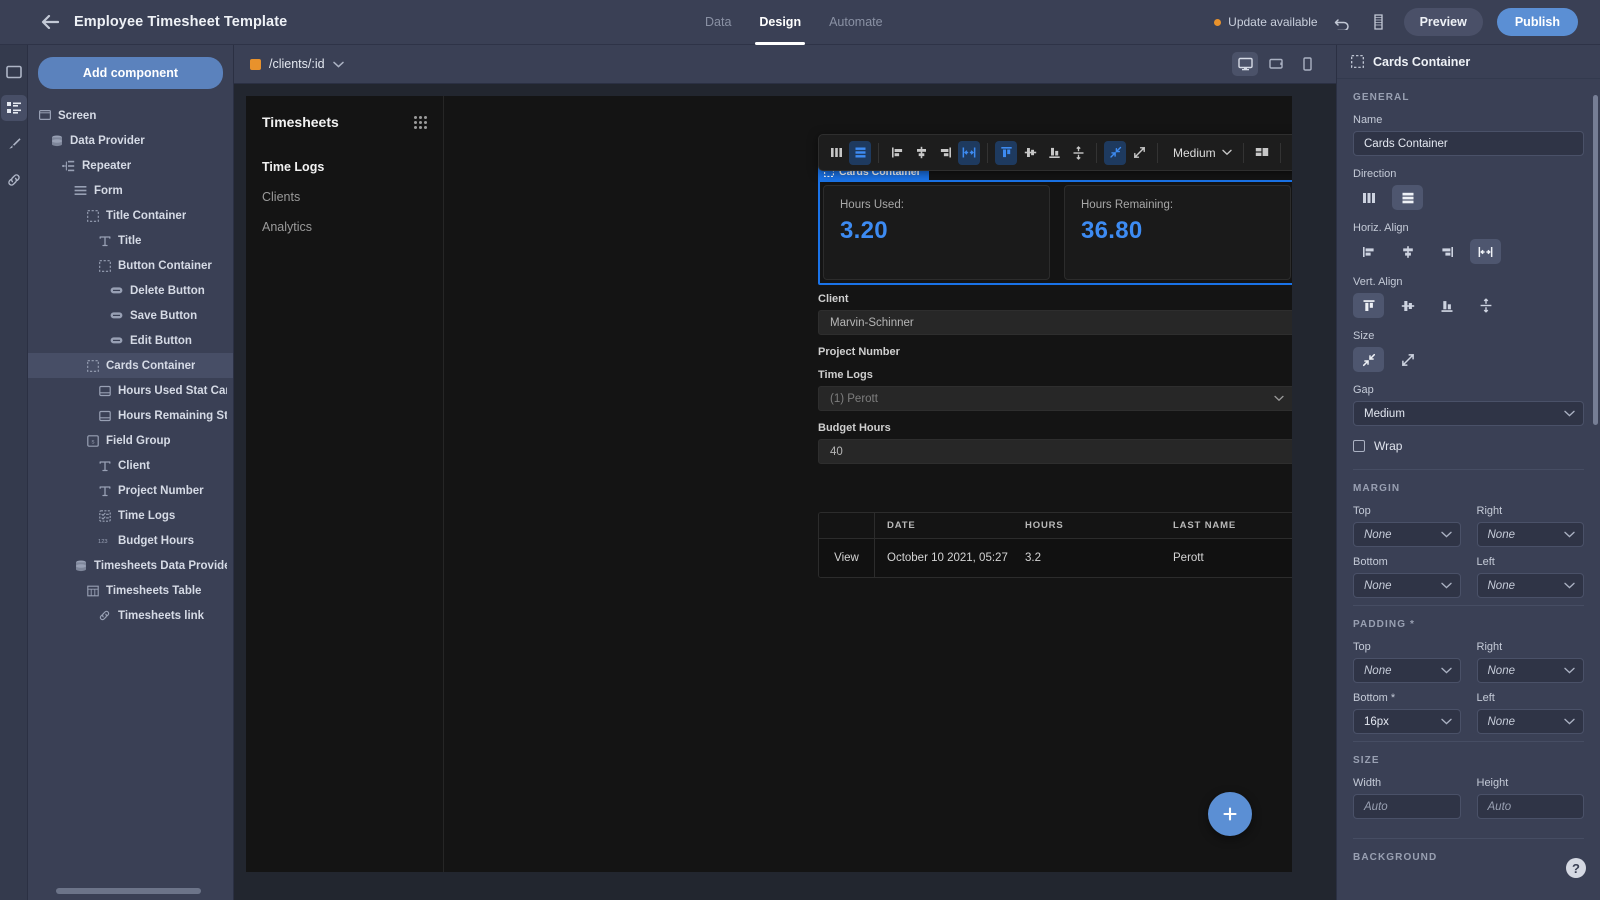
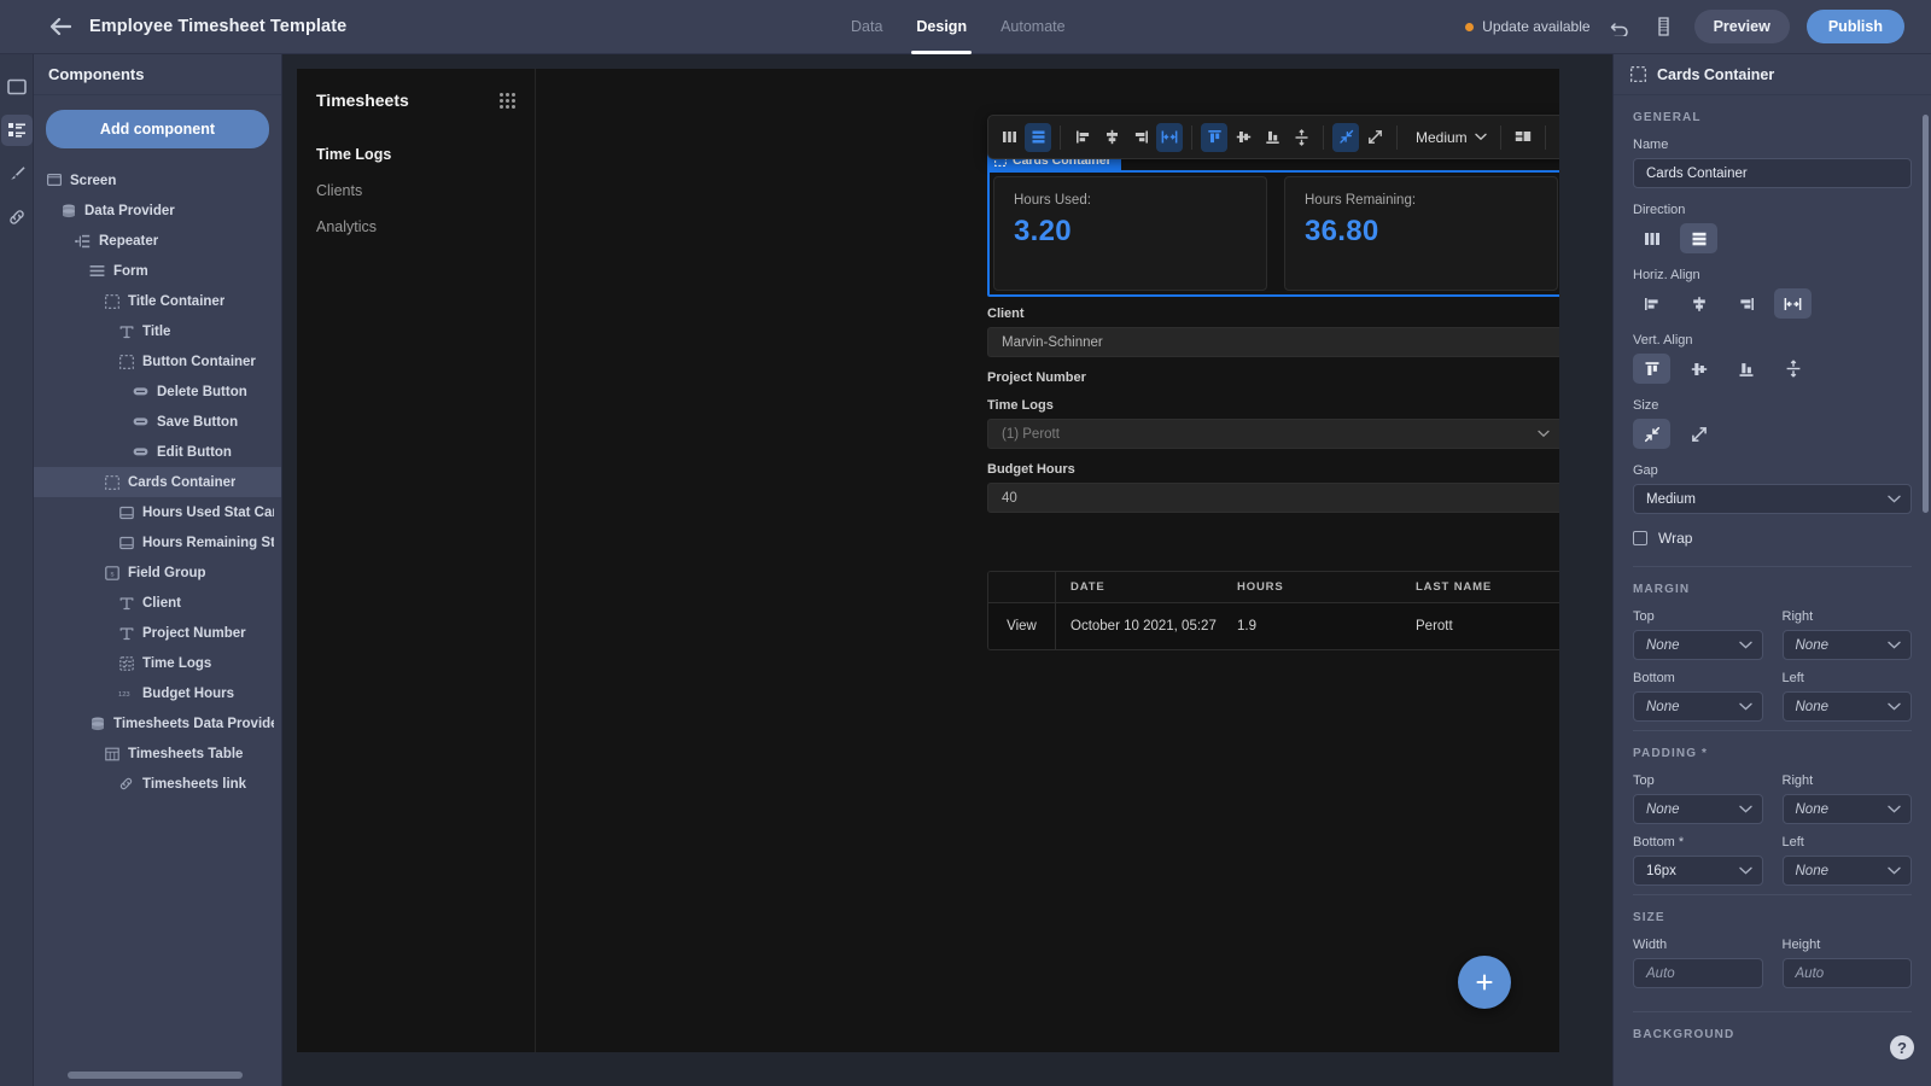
  Employee Timesheet Template
  Data
  Design
  Automate
  Update available
  Preview
  Publish
+ Components
  Add component
  Screen
  Data Provider
  Repeater
  Form
  Title Container
  Title
  Button Container
  Delete Button
  Save Button
  Edit Button
  Cards Container
  Hours Used Stat Ca
  Hours Remaining St
  Field Group
  Client
  Project Number
  Time Logs
  Budget Hours
  Timesheets Data Provid
  Timesheets Table
  Timesheets link
- /clients/:id
  Timesheets
  Time Logs
  Clients
  Analytics
  Medium
  Cards Container
  Hours Used:
  3.20
  Hours Remaining:
  36.80
  Client
  Marvin-Schinner
  Project Number
  Time Logs
  (1) Perott
  Budget Hours
  40
  DATE
  HOURS
  LAST NAME
  View
  October 10 2021, 05:27
- 3.2
+ 1.9
  Perott
  Cards Container
  GENERAL
  Name
  Cards Container
  Direction
  Horiz. Align
  Vert. Align
  Size
  Gap
  Medium
  Wrap
  MARGIN
  Top
  None
  Right
  None
  Bottom
  None
  Left
  None
  PADDING *
  Top
  None
  Right
  None
  Bottom *
  16px
  Left
  None
  SIZE
  Width
  Auto
  Height
  Auto
  BACKGROUND
  ?
